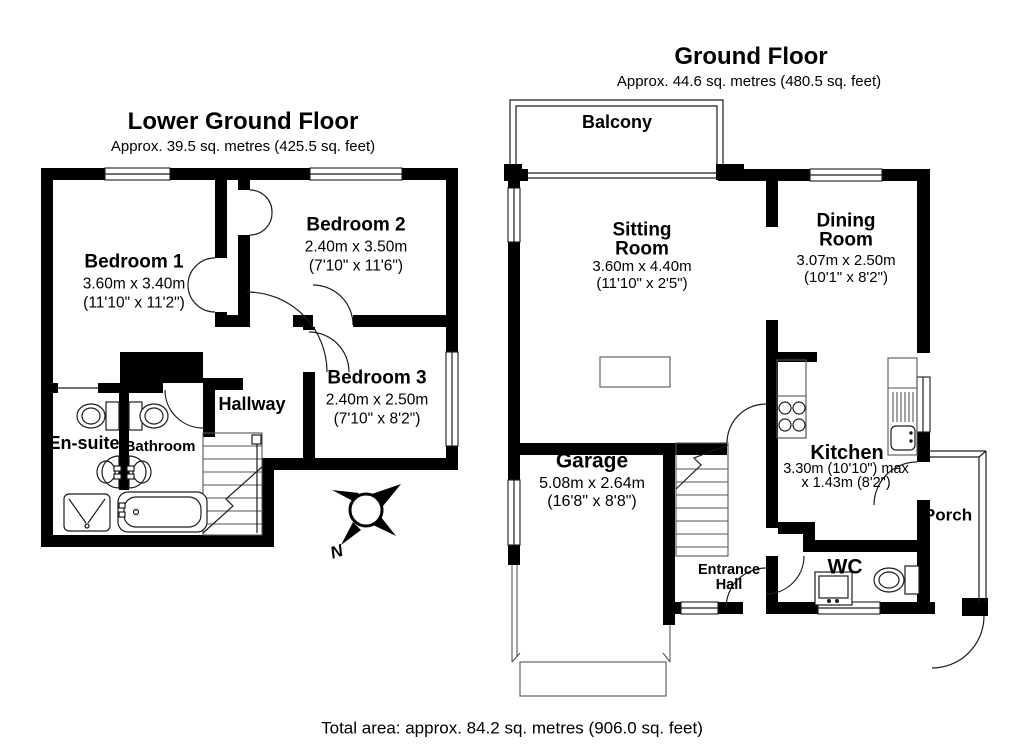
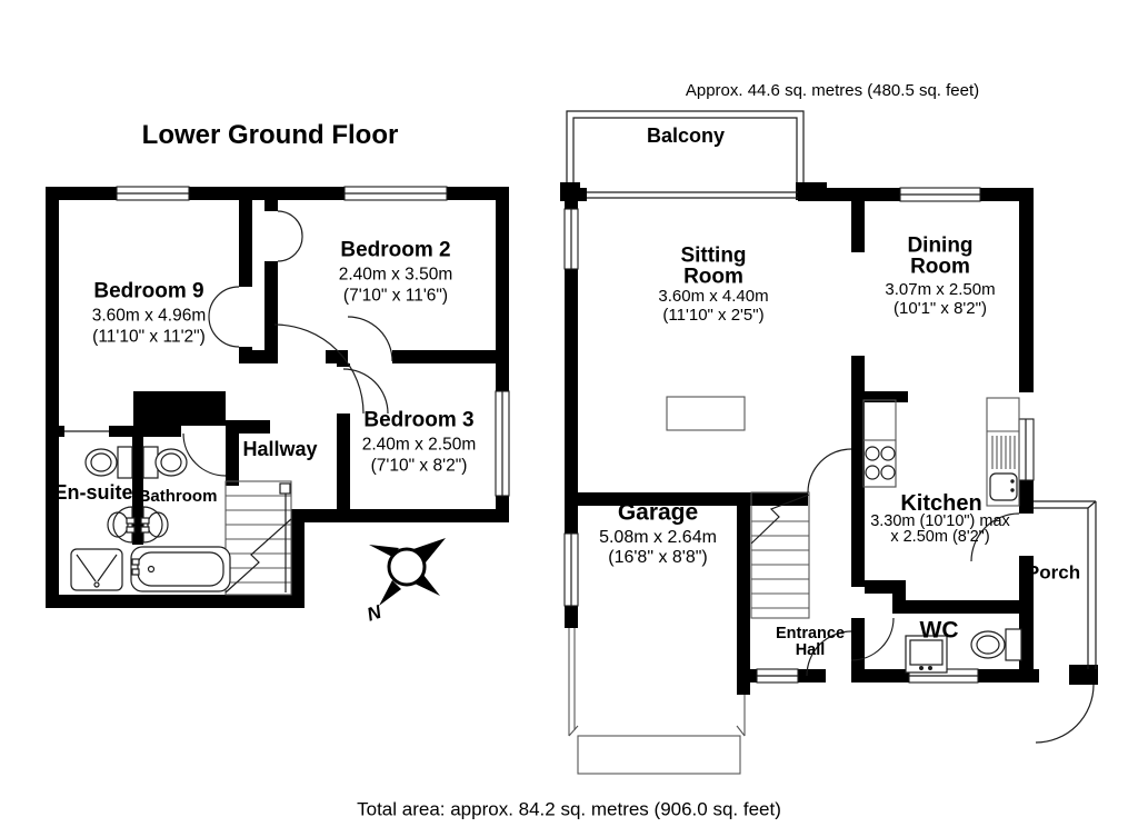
  Lower Ground Floor
- Approx. 39.5 sq. metres (425.5 sq. feet)
- Ground Floor
  Approx. 44.6 sq. metres (480.5 sq. feet)
  Balcony
- Bedroom 1
+ Bedroom 9
- 3.60m x 3.40m
+ 3.60m x 4.96m
  (11'10" x 11'2")
  Bedroom 2
  2.40m x 3.50m
  (7'10" x 11'6")
  Bedroom 3
  2.40m x 2.50m
  (7'10" x 8'2")
  Hallway
  En-suite
  Bathroom
  Sitting Room
  3.60m x 4.40m
  (11'10" x 2'5")
  Dining Room
  3.07m x 2.50m
  (10'1" x 8'2")
  Garage
  5.08m x 2.64m
  (16'8" x 8'8")
  Kitchen
  3.30m (10'10") max
- x 1.43m (8'2")
+ x 2.50m (8'2")
  Porch
  Entrance Hall
  WC
  Total area: approx. 84.2 sq. metres (906.0 sq. feet)
